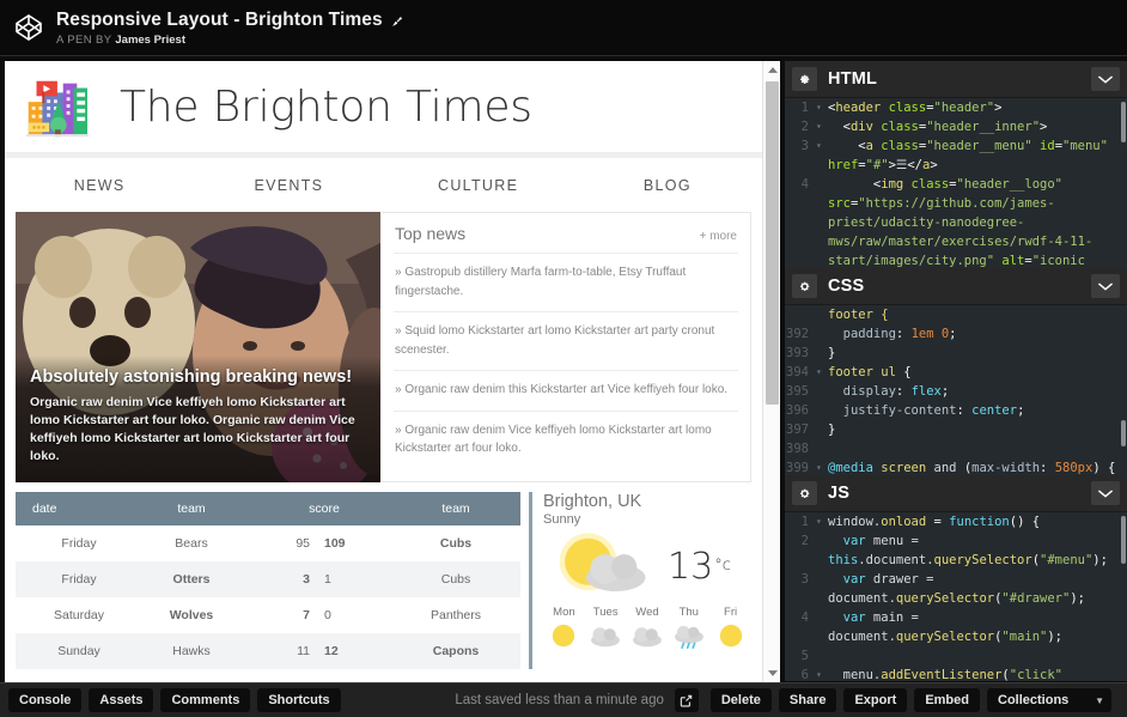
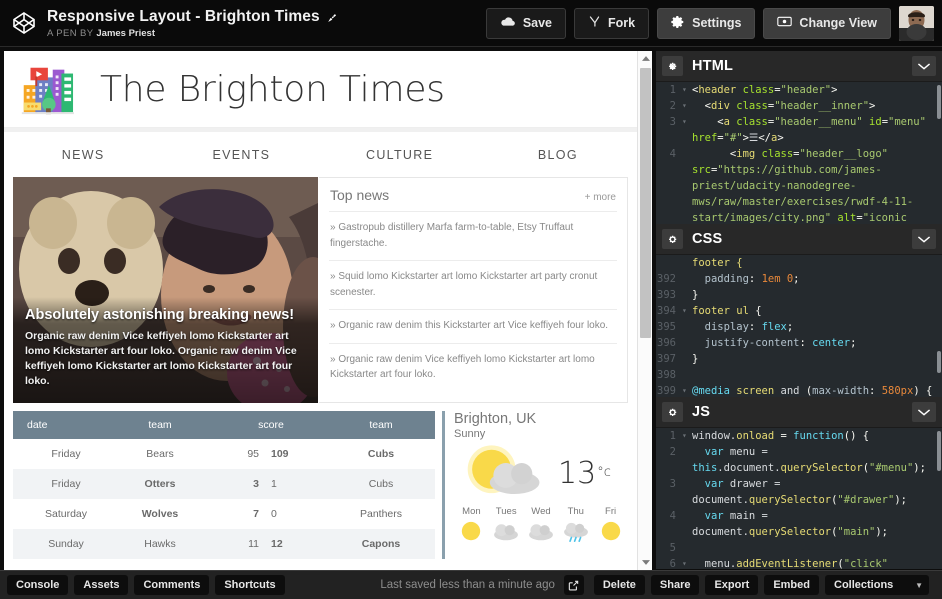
  Responsive Layout - Brighton Times
  A PEN BY James Priest
+ Save
+ Fork
+ Settings
+ Change View
  The Brighton Times
  NEWS
  EVENTS
  CULTURE
  BLOG
  Absolutely astonishing breaking news!
  Organic raw denim Vice keffiyeh lomo Kickstarter art lomo Kickstarter art four loko. Organic raw denim Vice keffiyeh lomo Kickstarter art lomo Kickstarter art four loko.
  Top news
  + more
  » Gastropub distillery Marfa farm-to-table, Etsy Truffaut fingerstache.
  » Squid lomo Kickstarter art lomo Kickstarter art party cronut scenester.
  » Organic raw denim this Kickstarter art Vice keffiyeh four loko.
  » Organic raw denim Vice keffiyeh lomo Kickstarter art lomo Kickstarter art four loko.
  date	team	score	team
  Friday	Bears	95	109	Cubs
  Friday	Otters	3	1	Cubs
  Saturday	Wolves	7	0	Panthers
  Sunday	Hawks	11	12	Capons
  Brighton, UK
  Sunny
  13
  °c
  Mon
  Tues
  Wed
  Thu
  Fri
  HTML
  1
  ▾
  <header class="header">
  2
  ▾
  <div class="header__inner">
  3
  ▾
  <a class="header__menu" id="menu"
  href="#">☰</a>
  4
  <img class="header__logo"
  src="https://github.com/james-
  priest/udacity-nanodegree-
  mws/raw/master/exercises/rwdf-4-11-
  start/images/city.png" alt="iconic
  CSS
  footer {
  392
  padding: 1em 0;
  393
  }
  394
  ▾
  footer ul {
  395
  display: flex;
  396
  justify-content: center;
  397
  }
  398
  399
  ▾
  @media screen and (max-width: 580px) {
  JS
  1
  ▾
  window.onload = function() {
  2
  var menu =
  this.document.querySelector("#menu");
  3
  var drawer =
  document.querySelector("#drawer");
  4
  var main =
  document.querySelector("main");
  5
  6
  ▾
  menu.addEventListener("click"
  Console
  Assets
  Comments
  Shortcuts
  Last saved less than a minute ago
  Delete
  Share
  Export
  Embed
  Collections
  ▼
